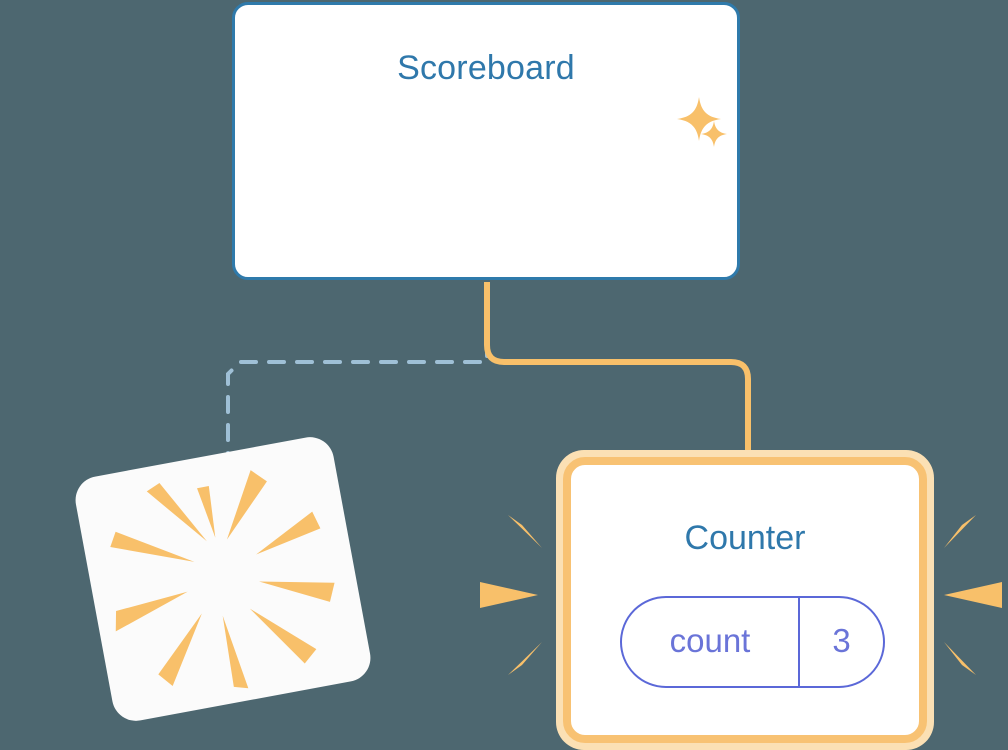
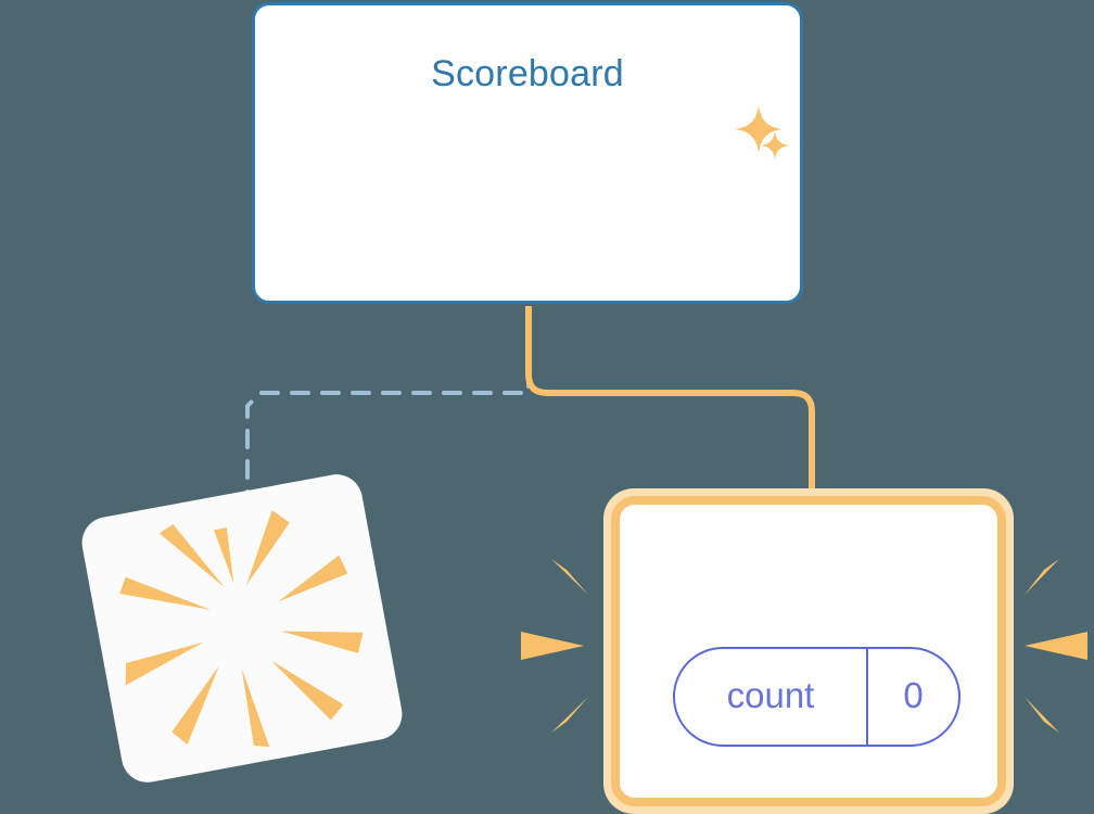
  Scoreboard
- Counter
  count
- 3
+ 0
